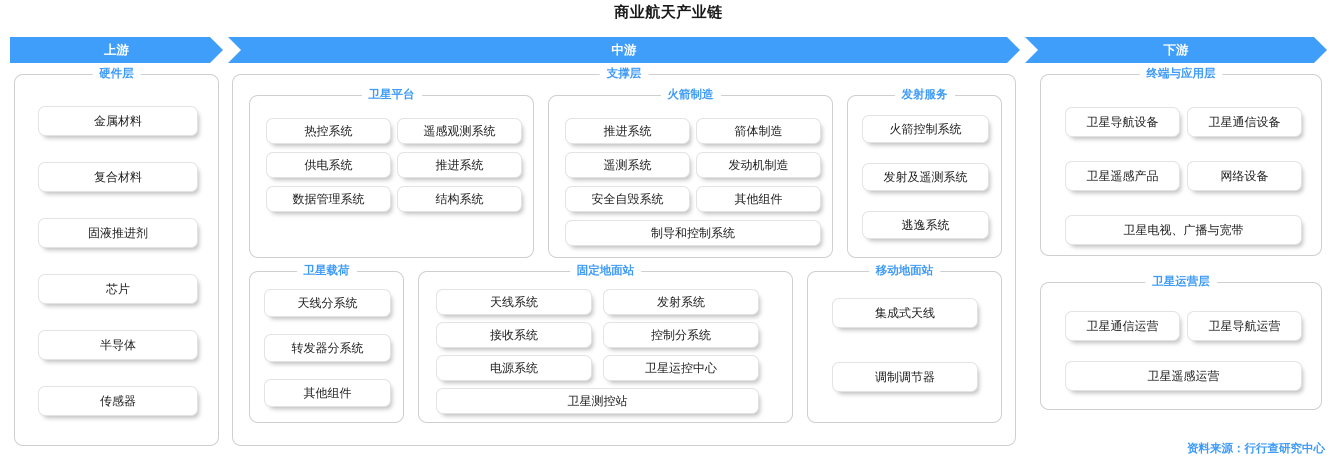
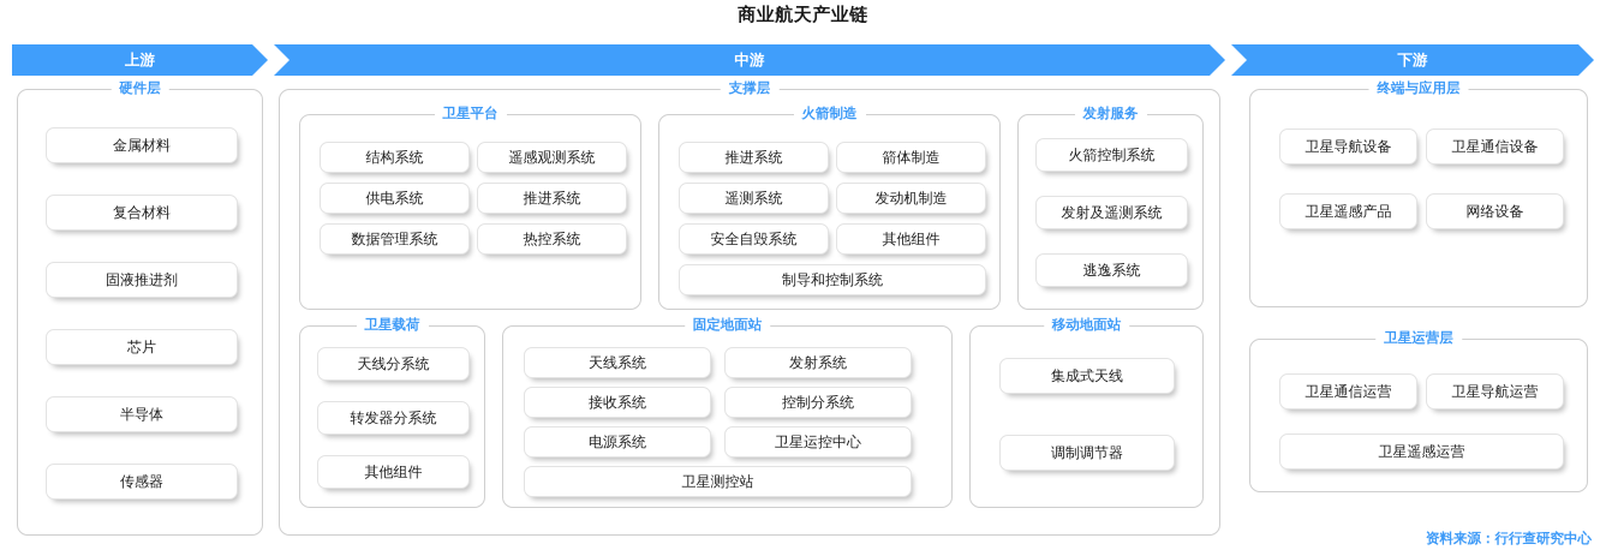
  商业航天产业链
  上游
  中游
  下游
  硬件层
  金属材料
  复合材料
  固液推进剂
  芯片
  半导体
  传感器
  支撑层
  卫星平台
- 热控系统
+ 结构系统
  遥感观测系统
  供电系统
  推进系统
  数据管理系统
- 结构系统
+ 热控系统
  火箭制造
  推进系统
  箭体制造
  遥测系统
  发动机制造
  安全自毁系统
  其他组件
  制导和控制系统
  发射服务
  火箭控制系统
  发射及遥测系统
  逃逸系统
  卫星载荷
  天线分系统
  转发器分系统
  其他组件
  固定地面站
  天线系统
  发射系统
  接收系统
  控制分系统
  电源系统
  卫星运控中心
  卫星测控站
  移动地面站
  集成式天线
  调制调节器
  终端与应用层
  卫星导航设备
  卫星通信设备
  卫星遥感产品
  网络设备
- 卫星电视、广播与宽带
  卫星运营层
  卫星通信运营
  卫星导航运营
  卫星遥感运营
  资料来源：行行查研究中心
